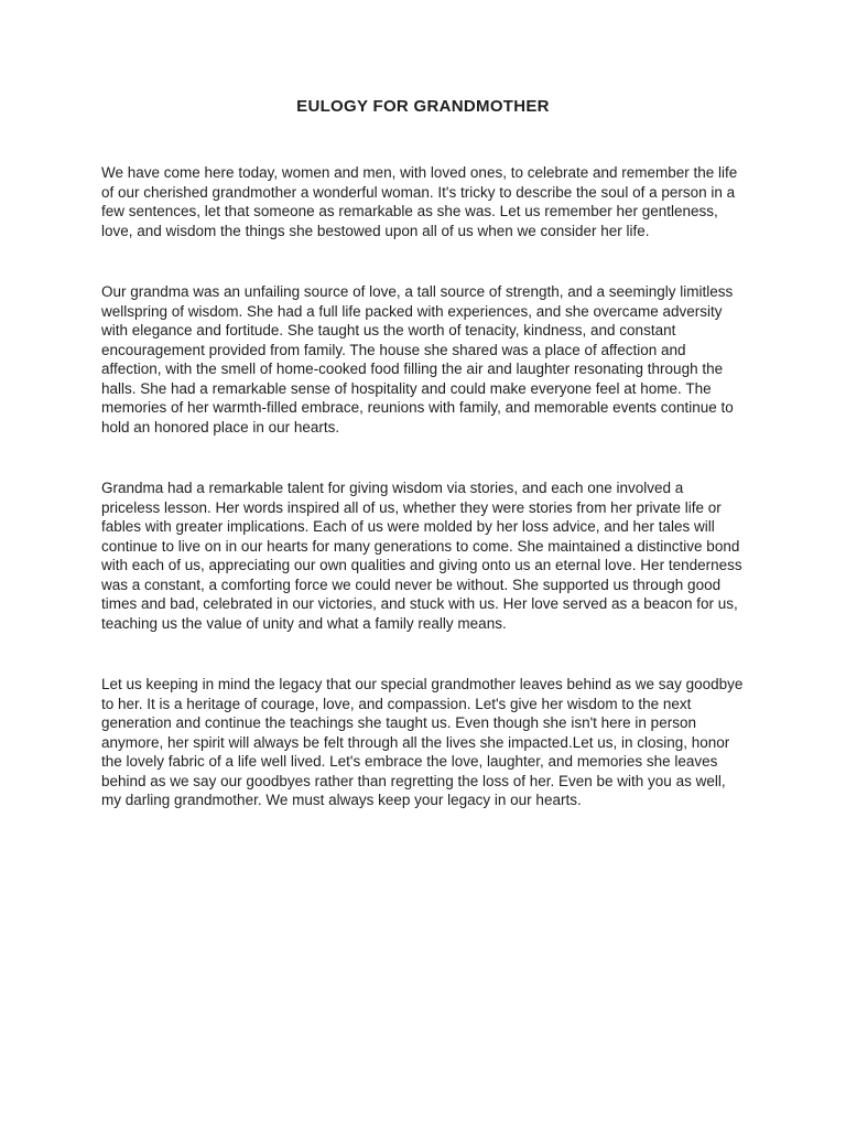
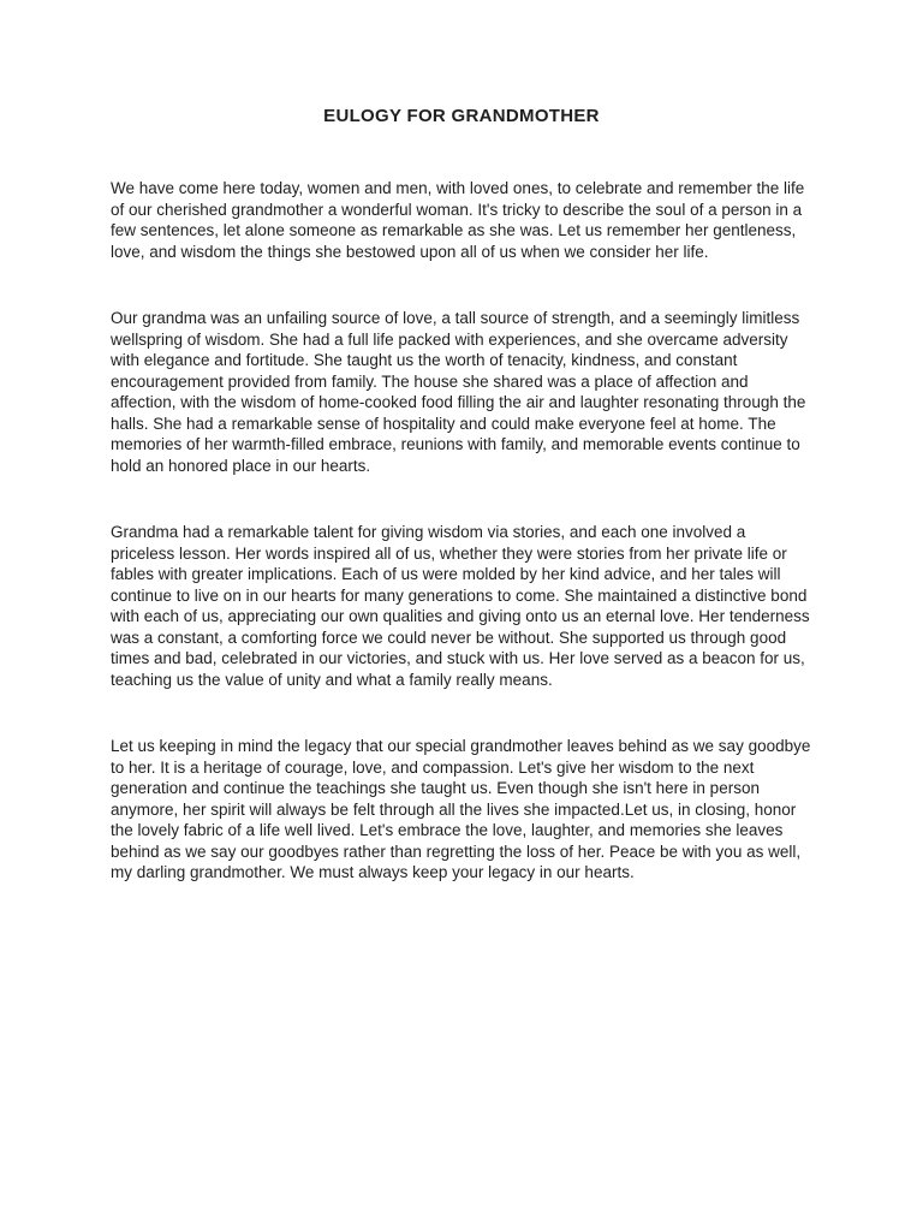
  EULOGY FOR GRANDMOTHER
- We have come here today, women and men, with loved ones, to celebrate and remember the life of our cherished grandmother a wonderful woman. It's tricky to describe the soul of a person in a few sentences, let that someone as remarkable as she was. Let us remember her gentleness, love, and wisdom the things she bestowed upon all of us when we consider her life.
+ We have come here today, women and men, with loved ones, to celebrate and remember the life of our cherished grandmother a wonderful woman. It's tricky to describe the soul of a person in a few sentences, let alone someone as remarkable as she was. Let us remember her gentleness, love, and wisdom the things she bestowed upon all of us when we consider her life.
- Our grandma was an unfailing source of love, a tall source of strength, and a seemingly limitless wellspring of wisdom. She had a full life packed with experiences, and she overcame adversity with elegance and fortitude. She taught us the worth of tenacity, kindness, and constant encouragement provided from family. The house she shared was a place of affection and affection, with the smell of home-cooked food filling the air and laughter resonating through the halls. She had a remarkable sense of hospitality and could make everyone feel at home. The memories of her warmth-filled embrace, reunions with family, and memorable events continue to hold an honored place in our hearts.
+ Our grandma was an unfailing source of love, a tall source of strength, and a seemingly limitless wellspring of wisdom. She had a full life packed with experiences, and she overcame adversity with elegance and fortitude. She taught us the worth of tenacity, kindness, and constant encouragement provided from family. The house she shared was a place of affection and affection, with the wisdom of home-cooked food filling the air and laughter resonating through the halls. She had a remarkable sense of hospitality and could make everyone feel at home. The memories of her warmth-filled embrace, reunions with family, and memorable events continue to hold an honored place in our hearts.
- Grandma had a remarkable talent for giving wisdom via stories, and each one involved a priceless lesson. Her words inspired all of us, whether they were stories from her private life or fables with greater implications. Each of us were molded by her loss advice, and her tales will continue to live on in our hearts for many generations to come. She maintained a distinctive bond with each of us, appreciating our own qualities and giving onto us an eternal love. Her tenderness was a constant, a comforting force we could never be without. She supported us through good times and bad, celebrated in our victories, and stuck with us. Her love served as a beacon for us, teaching us the value of unity and what a family really means.
+ Grandma had a remarkable talent for giving wisdom via stories, and each one involved a priceless lesson. Her words inspired all of us, whether they were stories from her private life or fables with greater implications. Each of us were molded by her kind advice, and her tales will continue to live on in our hearts for many generations to come. She maintained a distinctive bond with each of us, appreciating our own qualities and giving onto us an eternal love. Her tenderness was a constant, a comforting force we could never be without. She supported us through good times and bad, celebrated in our victories, and stuck with us. Her love served as a beacon for us, teaching us the value of unity and what a family really means.
- Let us keeping in mind the legacy that our special grandmother leaves behind as we say goodbye to her. It is a heritage of courage, love, and compassion. Let's give her wisdom to the next generation and continue the teachings she taught us. Even though she isn't here in person anymore, her spirit will always be felt through all the lives she impacted.Let us, in closing, honor the lovely fabric of a life well lived. Let's embrace the love, laughter, and memories she leaves behind as we say our goodbyes rather than regretting the loss of her. Even be with you as well, my darling grandmother. We must always keep your legacy in our hearts.
+ Let us keeping in mind the legacy that our special grandmother leaves behind as we say goodbye to her. It is a heritage of courage, love, and compassion. Let's give her wisdom to the next generation and continue the teachings she taught us. Even though she isn't here in person anymore, her spirit will always be felt through all the lives she impacted.Let us, in closing, honor the lovely fabric of a life well lived. Let's embrace the love, laughter, and memories she leaves behind as we say our goodbyes rather than regretting the loss of her. Peace be with you as well, my darling grandmother. We must always keep your legacy in our hearts.
